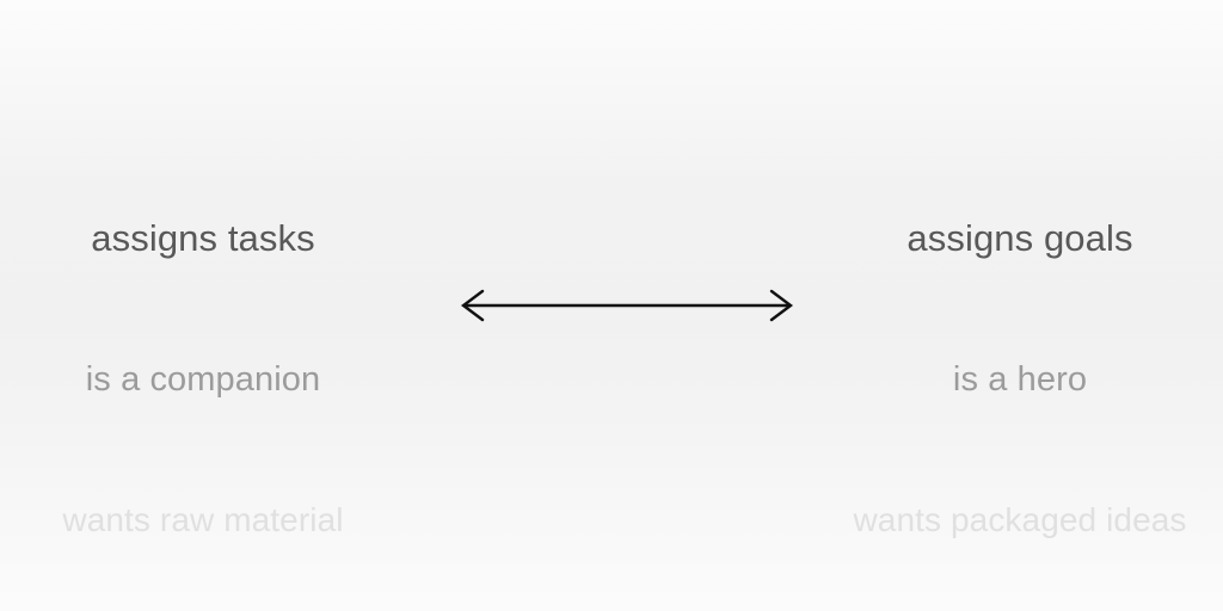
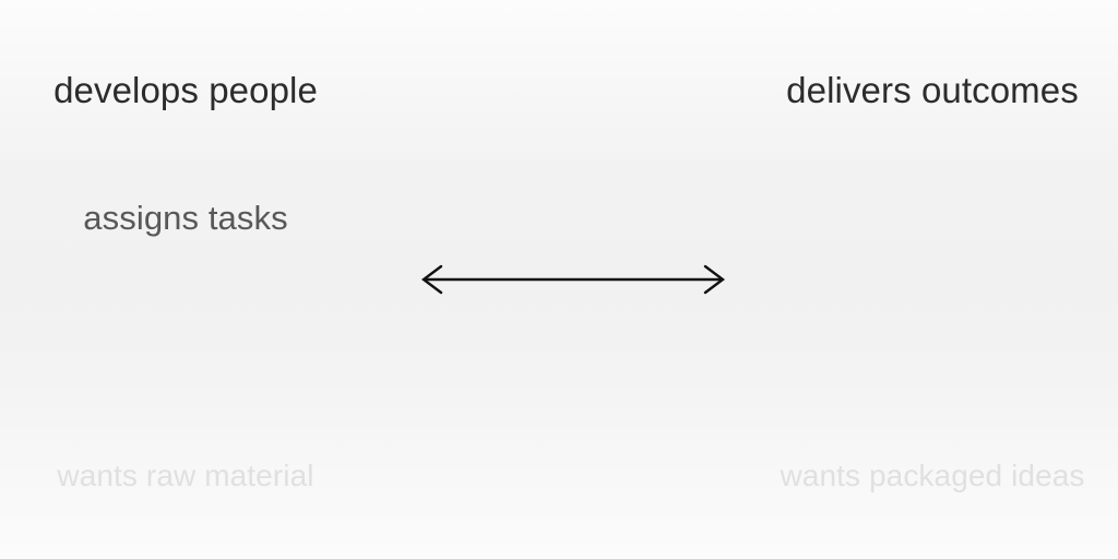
+ develops people
+ delivers outcomes
  assigns tasks
- assigns goals
- is a companion
- is a hero
  wants raw material
  wants packaged ideas
